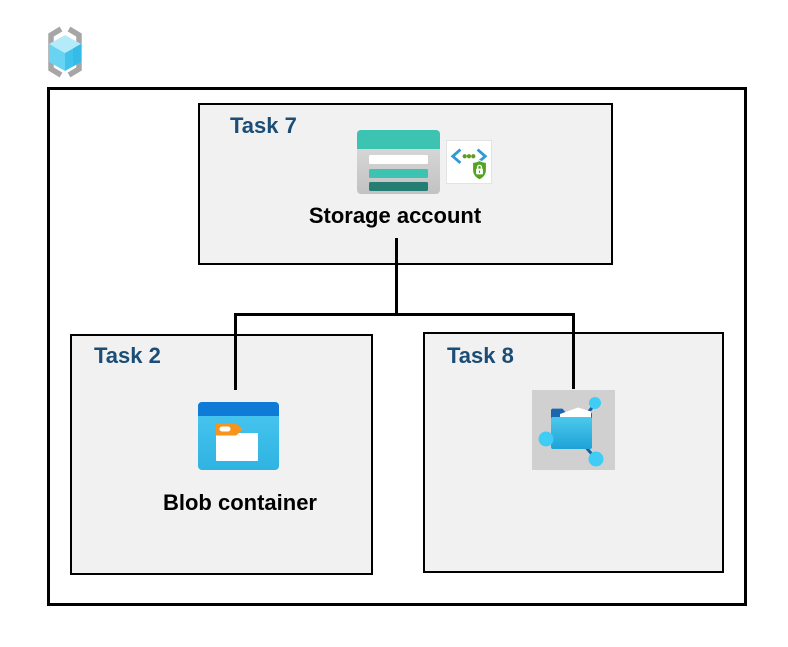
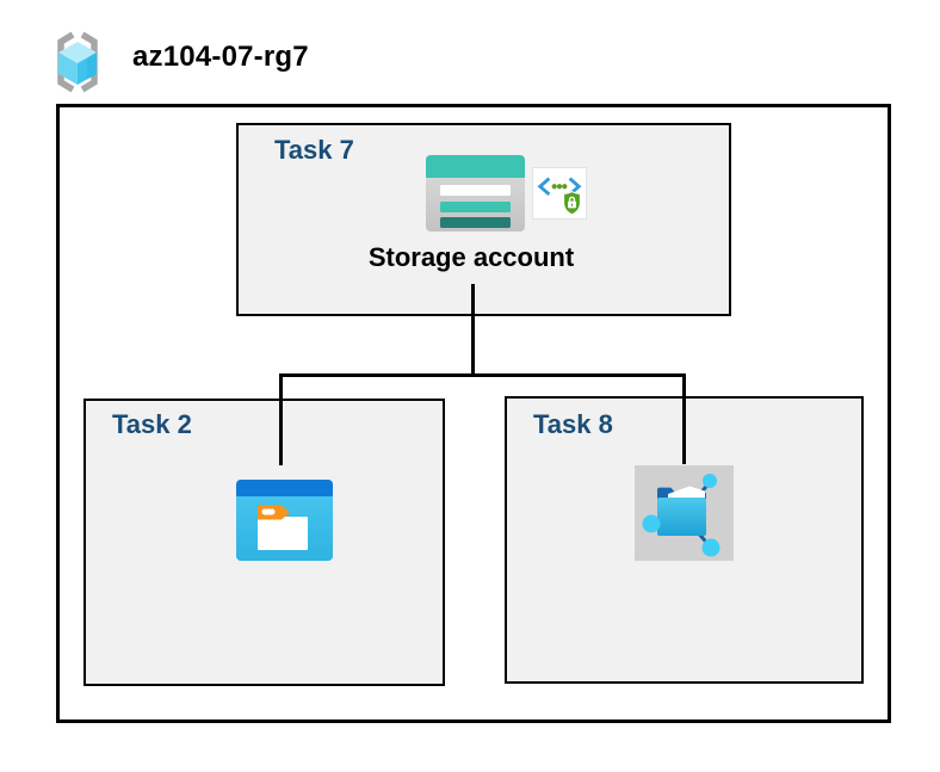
+ az104-07-rg7
  Task 7
  Storage account
  Task 2
- Blob container
  Task 8
